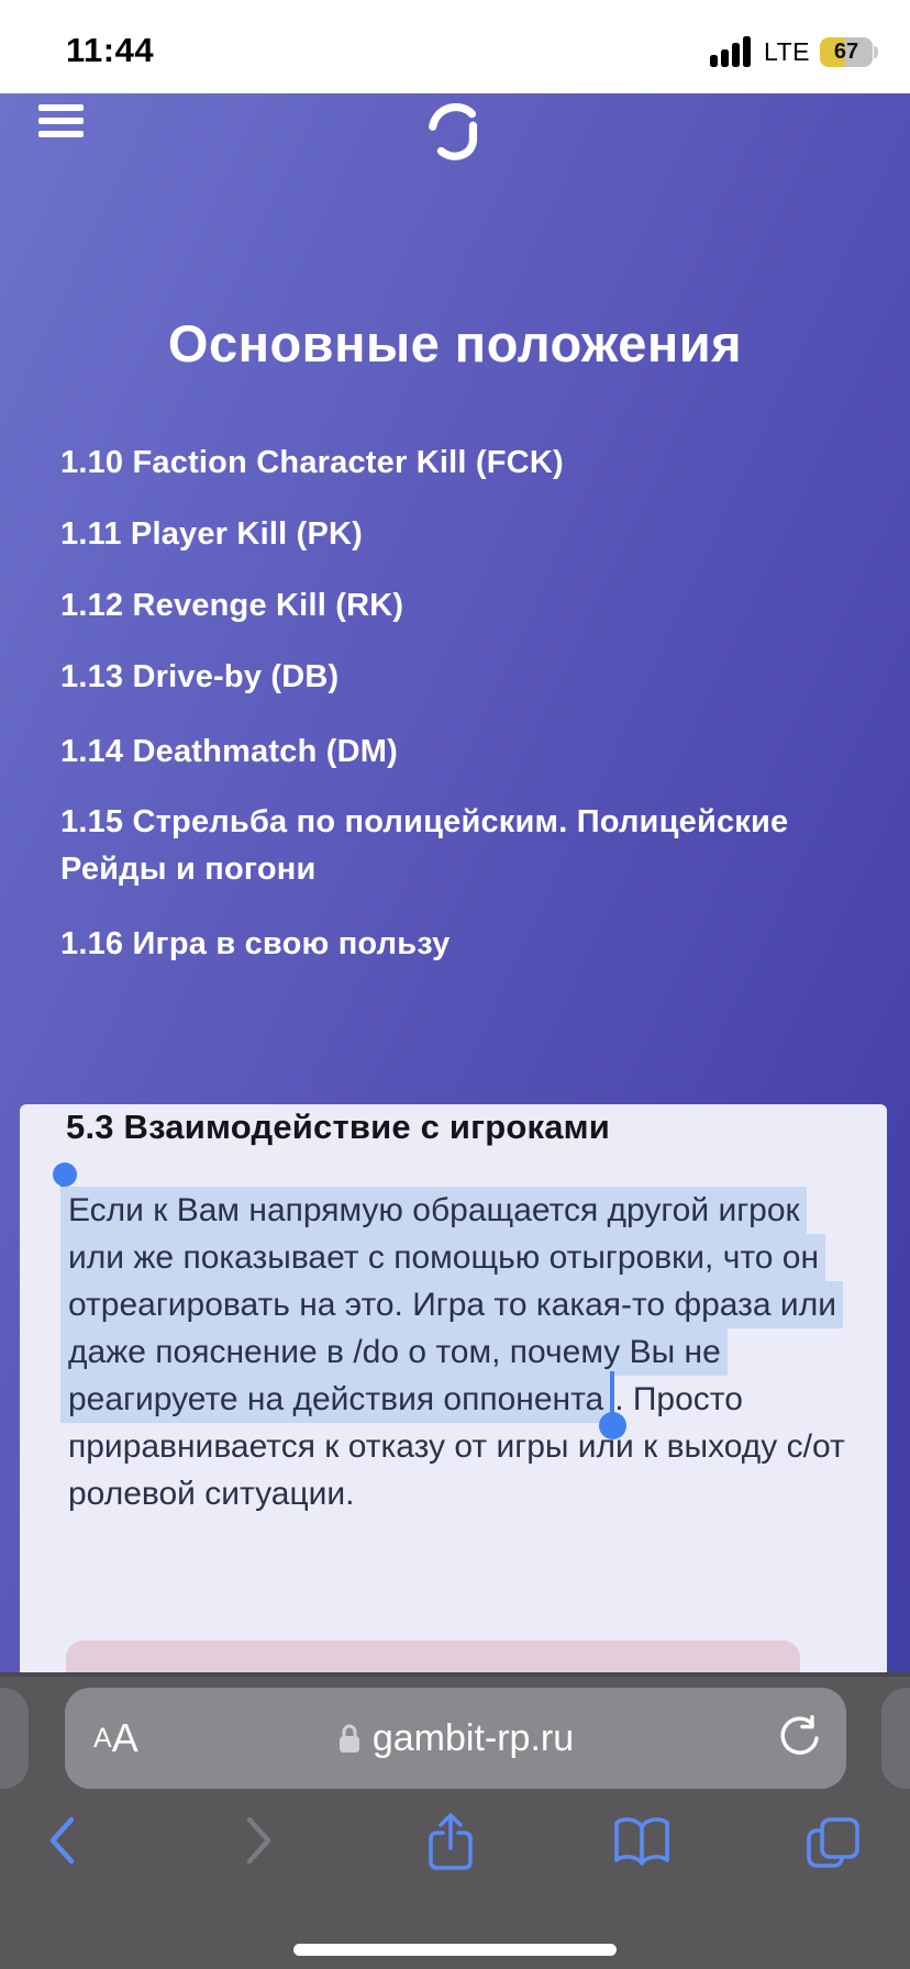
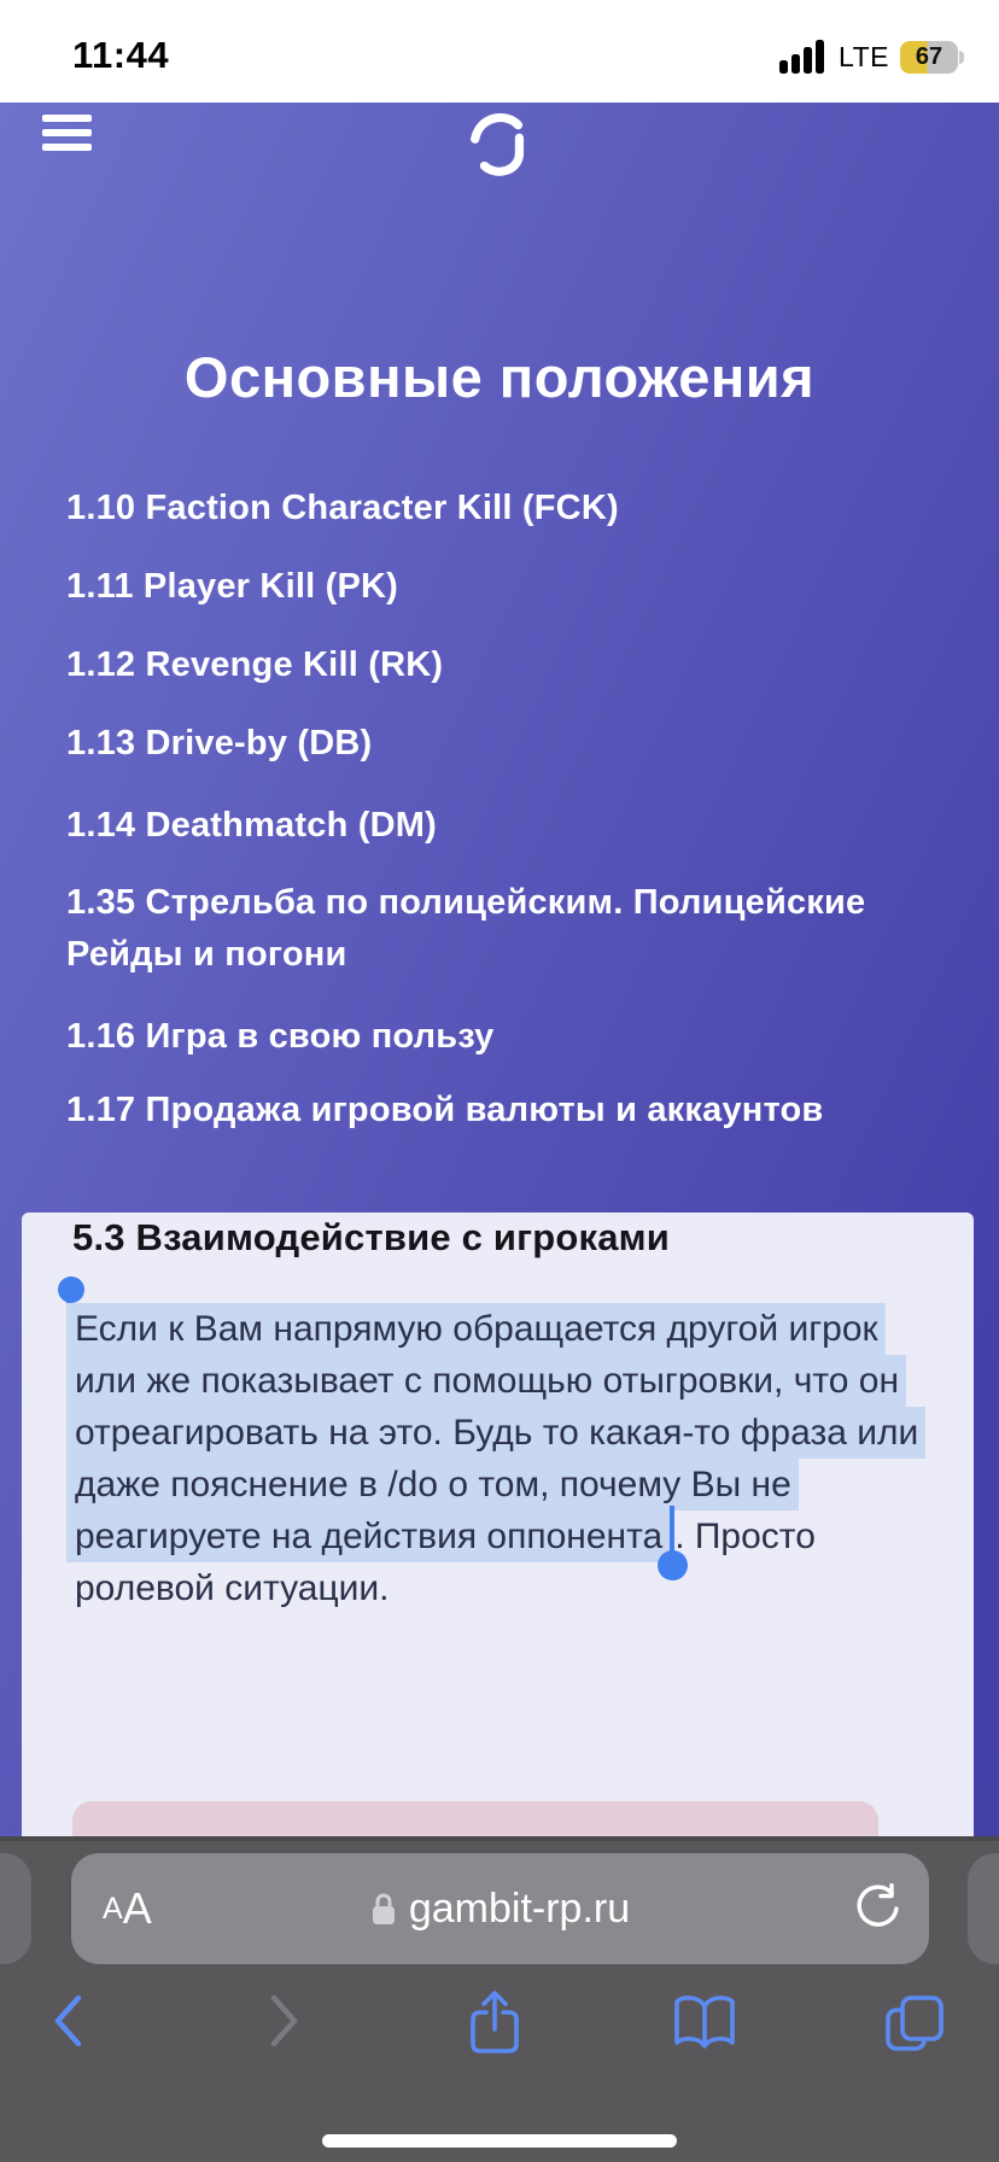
  11:44
  LTE
  67
  Основные положения
  1.10 Faction Character Kill (FCK)
  1.11 Player Kill (PK)
  1.12 Revenge Kill (RK)
  1.13 Drive-by (DB)
  1.14 Deathmatch (DM)
- 1.15 Стрельба по полицейским. Полицейские Рейды и погони
+ 1.35 Стрельба по полицейским. Полицейские Рейды и погони
  1.16 Игра в свою пользу
+ 1.17 Продажа игровой валюты и аккаунтов
  5.3 Взаимодействие с игроками
  Если к Вам напрямую обращается другой игрок
  или же показывает с помощью отыгровки, что он
- отреагировать на это. Игра то какая-то фраза или
+ отреагировать на это. Будь то какая-то фраза или
  даже пояснение в /do о том, почему Вы не
  реагируете на действия оппонента . Просто
- приравнивается к отказу от игры или к выходу с/от
  ролевой ситуации.
  A
  A
  gambit-rp.ru
